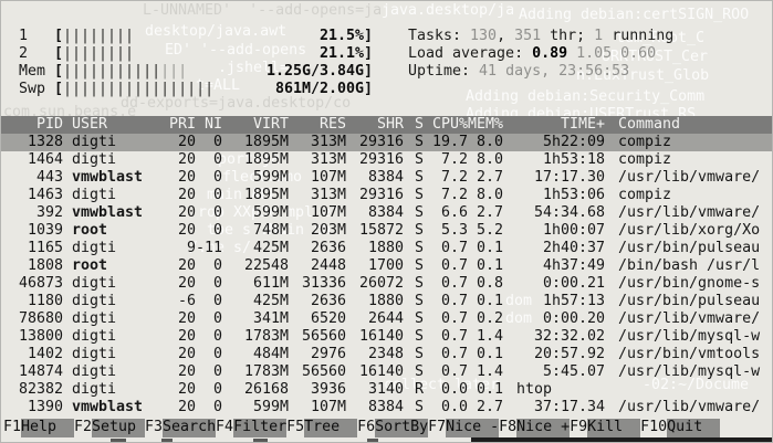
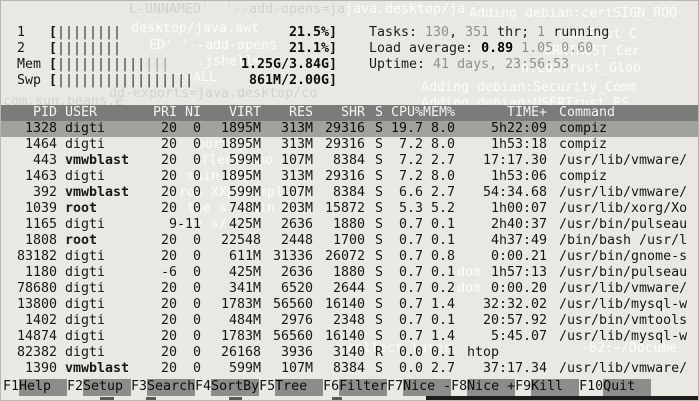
  java.desktop/ja
  Adding debian:certSIGN_ROO
  desktop/java.awt
  tum_Root_C
  ED' '--add-opens
  URKTRUST_Cer
  .jshell=
  n:LuxTrust_Glob
  t=ALL
  dd-exports=java.desktop/co
  Adding debian:Security_Comm
  com.sun.beans.e
  Adding debian:USERTrust_RS
  port=ja
  eflect.amo
  main ALL
  rop XXpJe mpl e"
  tbe s .Main ch
  /.ne s/
  dom
  dom
  collect later
  -02:~/Docume
  1
  [
  ||||||||
  21.5%
  ]
  2
  [
  ||||||||
  21.1%
  ]
  Mem
  [
  ||||||||||||||
  1.25G/3.84G
  ]
  Swp
  [
  |||||||||||||||||
  861M/2.00G
  ]
  Tasks: 130, 351 thr; 1 running
  Load average: 0.89 1.05 0.60
  Uptime: 41 days, 23:56:53
  PID
  USER
  PRI
  NI
  VIRT
  RES
  SHR
  S
  CPU%
  MEM%
  TIME+
  Command
  1328
  digti
  20
  0
  1895M
  313M
  29316
  S
  19.7
  8.0
  5h22:09
  compiz
  1464
  digti
  20
  0
  1895M
  313M
  29316
  S
  7.2
  8.0
  1h53:18
  compiz
  443
  vmwblast
  20
  0
  599M
  107M
  8384
  S
  7.2
  2.7
  17:17.30
  /usr/lib/vmware/
  1463
  digti
  20
  0
  1895M
  313M
  29316
  S
  7.2
  8.0
  1h53:06
  compiz
  392
  vmwblast
  20
  0
  599M
  107M
  8384
  S
  6.6
  2.7
  54:34.68
  /usr/lib/vmware/
  1039
  root
  20
  0
  748M
  203M
  15872
  S
  5.3
  5.2
  1h00:07
  /usr/lib/xorg/Xo
  1165
  digti
  9
  -11
  425M
  2636
  1880
  S
  0.7
  0.1
  2h40:37
  /usr/bin/pulseau
  1808
  root
  20
  0
  22548
  2448
  1700
  S
  0.7
  0.1
  4h37:49
  /bin/bash /usr/l
- 46873
+ 83182
  digti
  20
  0
  611M
  31336
  26072
  S
  0.7
  0.8
  0:00.21
  /usr/bin/gnome-s
  1180
  digti
  -6
  0
  425M
  2636
  1880
  S
  0.7
  0.1
  1h57:13
  /usr/bin/pulseau
  78680
  digti
  20
  0
  341M
  6520
  2644
  S
  0.7
  0.2
  0:00.20
  /usr/lib/vmware/
  13800
  digti
  20
  0
  1783M
  56560
  16140
  S
  0.7
  1.4
  32:32.02
  /usr/lib/mysql-w
  1402
  digti
  20
  0
  484M
  2976
  2348
  S
  0.7
  0.1
  20:57.92
  /usr/bin/vmtools
  14874
  digti
  20
  0
  1783M
  56560
  16140
  S
  0.7
  1.4
  5:45.07
  /usr/lib/mysql-w
  82382
  digti
  20
  0
  26168
  3936
  3140
  R
  0.0
  0.1
  htop
  1390
  vmwblast
  20
  0
  599M
  107M
  8384
  S
  0.0
  2.7
  37:17.34
  /usr/lib/vmware/
  F1
  Help
  F2
  Setup
  F3
  Search
  F4
- Filter
+ SortBy
  F5
  Tree
  F6
- SortBy
+ Filter
  F7
  Nice -
  F8
  Nice +
  F9
  Kill
  F10
  Quit
